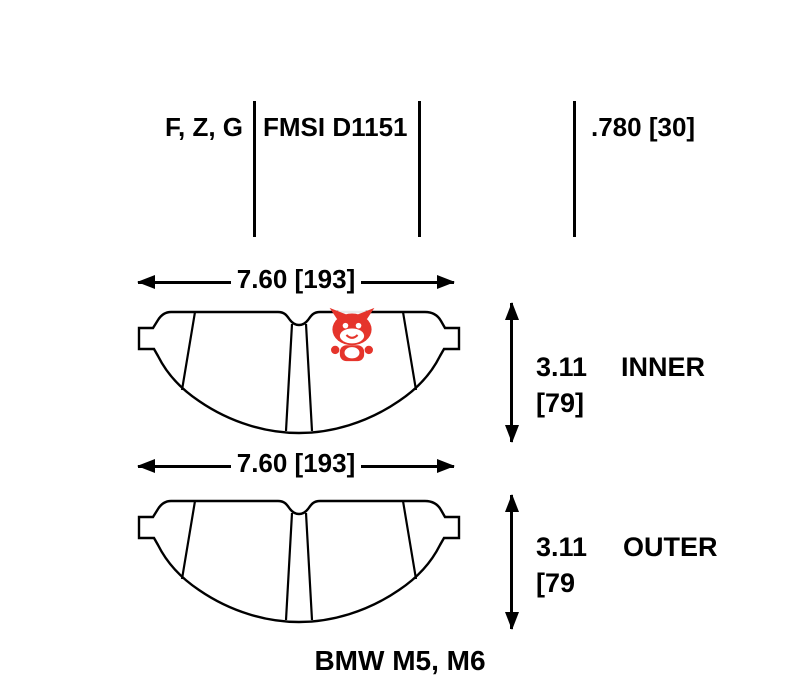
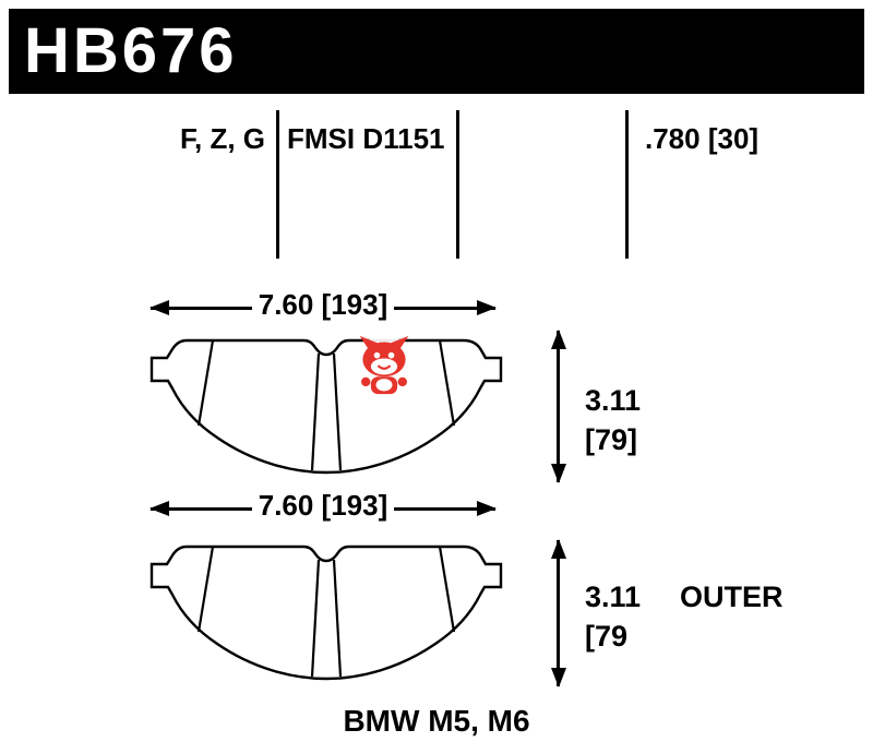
+ HB676
  F, Z, G
  FMSI D1151
  .780 [30]
  7.60 [193]
  3.11
  [79]
- INNER
  7.60 [193]
  3.11
  [79
  OUTER
  BMW M5, M6
